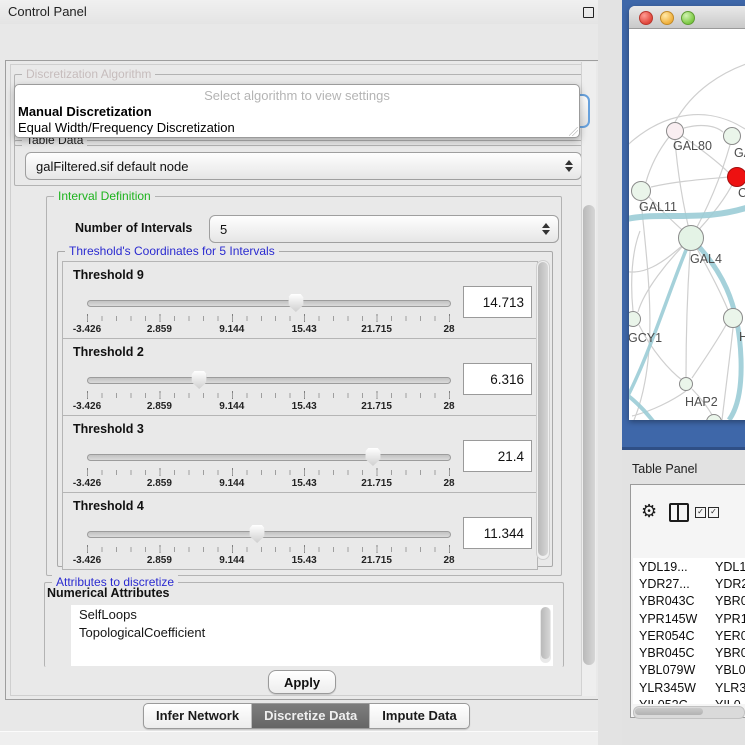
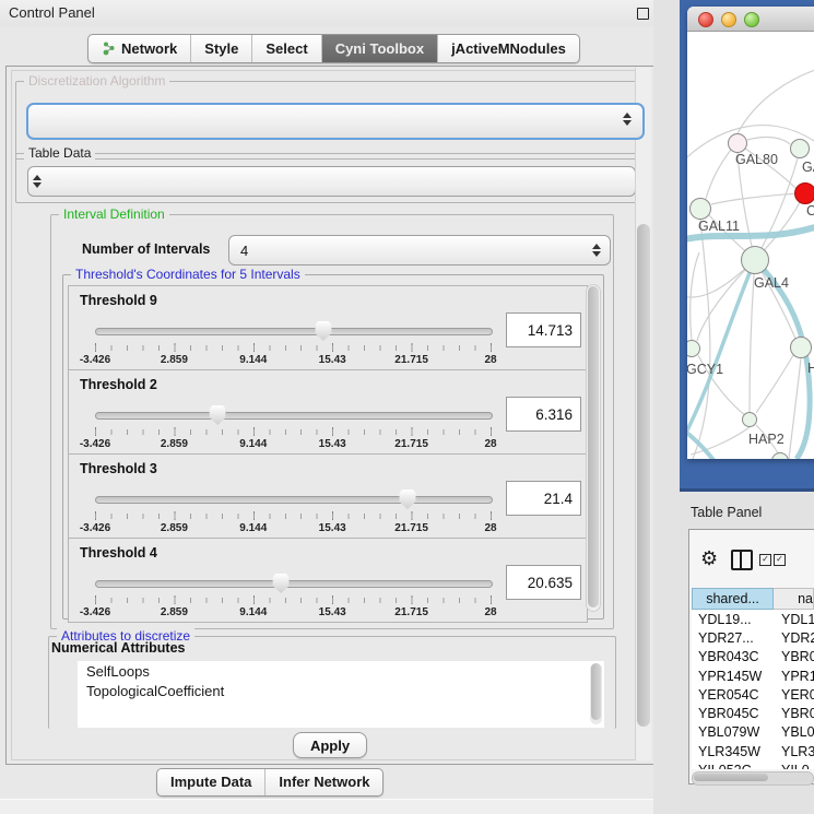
  Control Panel
+ Network
+ Style
+ Select
+ Cyni Toolbox
+ jActiveMNodules
  Discretization Algorithm
- Select algorithm to view settings
- Manual Discretization
- Equal Width/Frequency Discretization
  Table Data
- galFiltered.sif default node
  Interval Definition
  Number of Intervals
- 5
+ 4
  Threshold's Coordinates for 5 Intervals
  Threshold 9
  -3.426
  2.859
  9.144
  15.43
  21.715
  28
  14.713
  Threshold 2
  -3.426
  2.859
  9.144
  15.43
  21.715
  28
  6.316
  Threshold 3
  -3.426
  2.859
  9.144
  15.43
  21.715
  28
  21.4
  Threshold 4
  -3.426
  2.859
  9.144
  15.43
  21.715
  28
- 11.344
+ 20.635
  Attributes to discretize
  Numerical Attributes
  SelfLoops
  TopologicalCoefficient
  Apply
- Infer Network
+ Impute Data
- Discretize Data
- Impute Data
+ Infer Network
  GAL80
  C
  GAL11
  GAL4
  GCY1
  H
  HAP2
  Table Panel
  ⚙
  ✓
  ✓
+ shared...
+ na
  YDL19...
  YDL1
  YDR27...
  YDR
  YBR043C
  YBR0
  YPR145W
  YPR1
  YER054C
  YER0
  YBR045C
  YBR0
  YBL079W
  YBL0
  YLR345W
  YLR3
